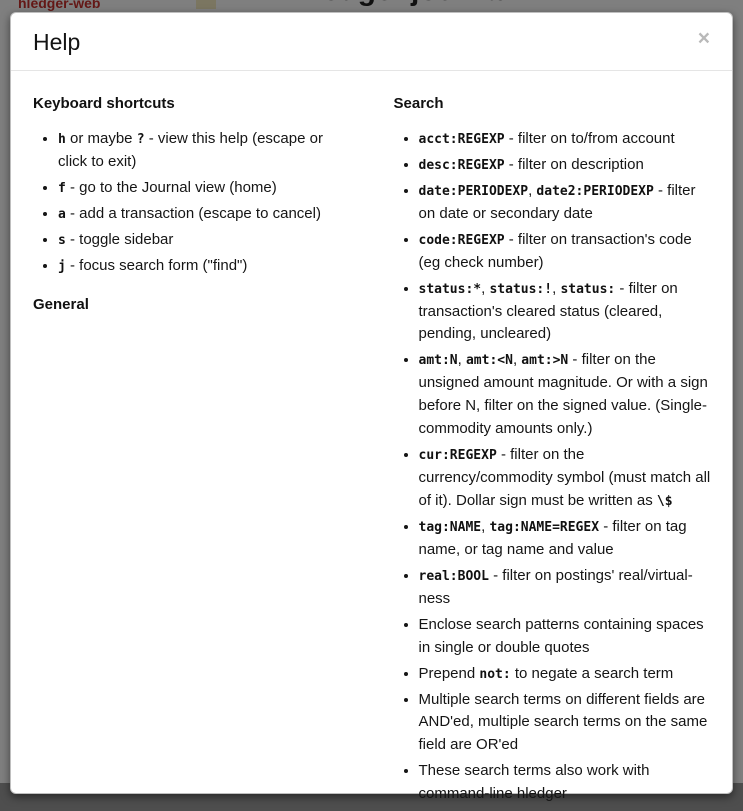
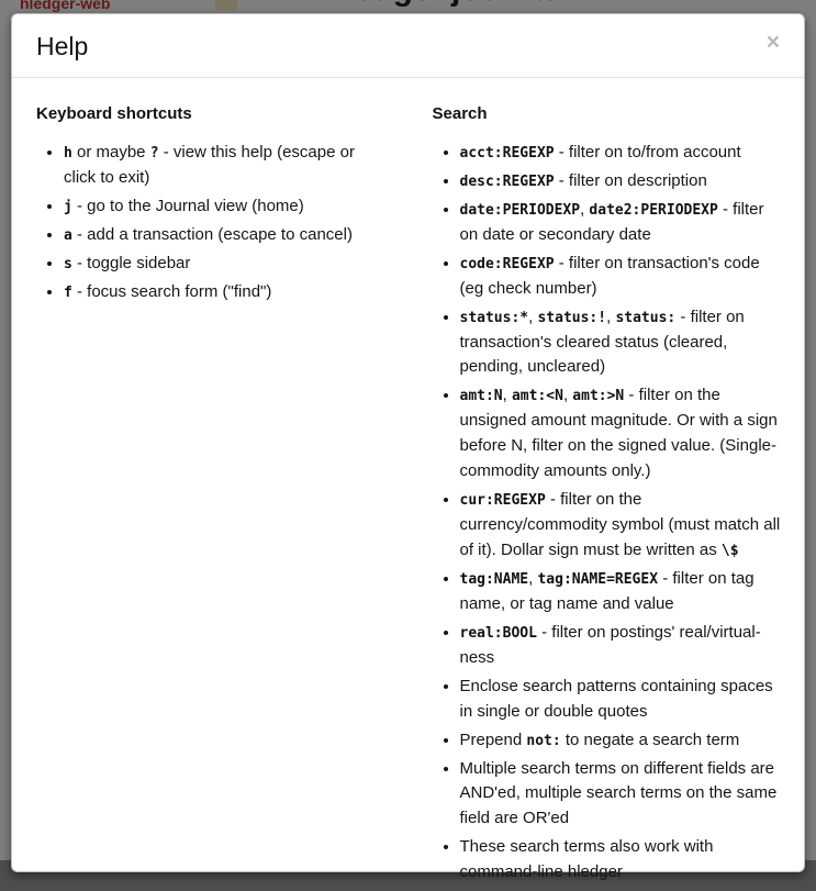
  hledger-web
  Help
  ×
  Keyboard shortcuts
  h or maybe ? - view this help (escape or click to exit)
- f - go to the Journal view (home)
+ j - go to the Journal view (home)
  a - add a transaction (escape to cancel)
  s - toggle sidebar
- j - focus search form ("find")
+ f - focus search form ("find")
- General
  Search
  acct:REGEXP - filter on to/from account
  desc:REGEXP - filter on description
  date:PERIODEXP, date2:PERIODEXP - filter on date or secondary date
  code:REGEXP - filter on transaction's code (eg check number)
  status:*, status:!, status: - filter on transaction's cleared status (cleared, pending, uncleared)
  amt:N, amt:<N, amt:>N - filter on the unsigned amount magnitude. Or with a sign before N, filter on the signed value. (Single-commodity amounts only.)
  cur:REGEXP - filter on the currency/commodity symbol (must match all of it). Dollar sign must be written as \$
  tag:NAME, tag:NAME=REGEX - filter on tag name, or tag name and value
  real:BOOL - filter on postings' real/virtual-ness
  Enclose search patterns containing spaces in single or double quotes
  Prepend not: to negate a search term
  Multiple search terms on different fields are AND'ed, multiple search terms on the same field are OR'ed
  These search terms also work with command-line hledger
